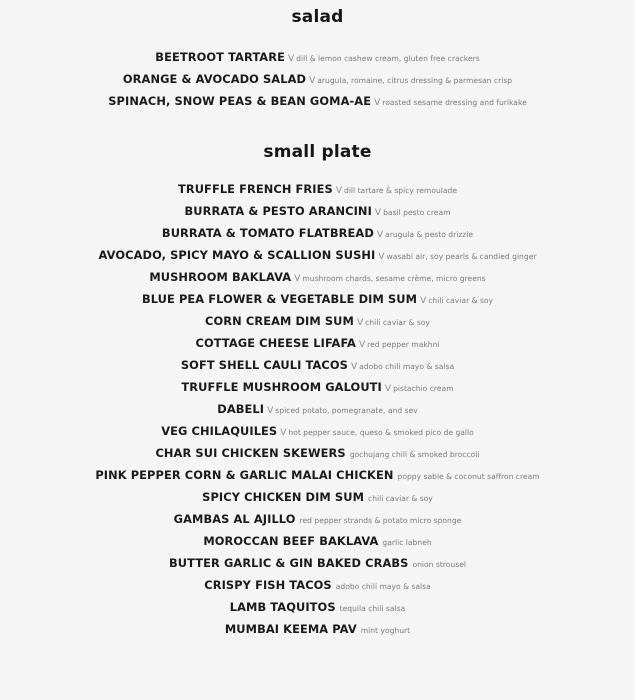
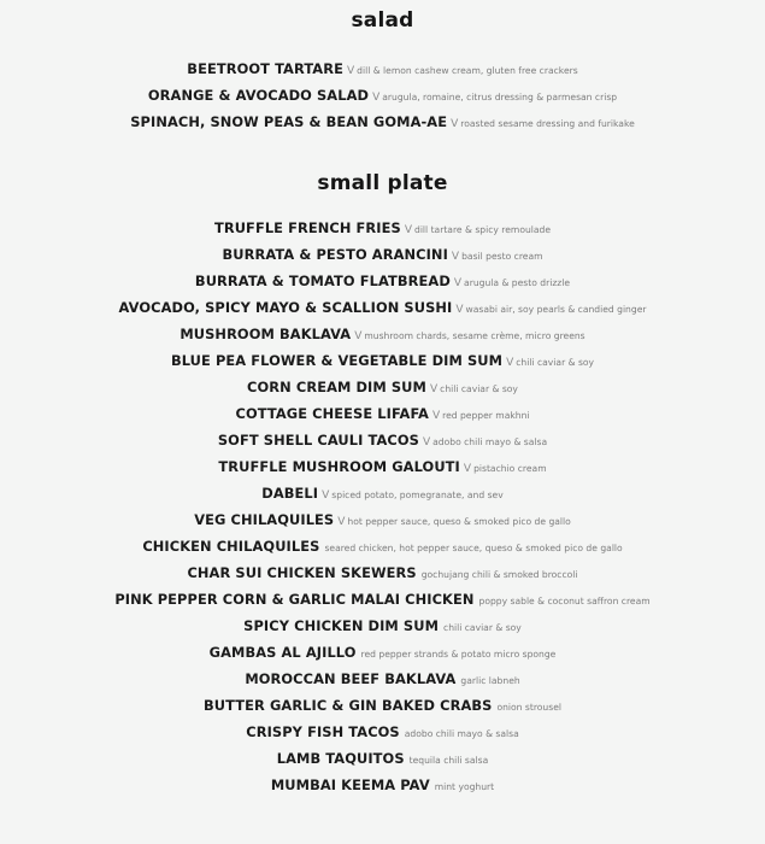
  salad
  BEETROOT TARTARE V dill & lemon cashew cream, gluten free crackers
  ORANGE & AVOCADO SALAD V arugula, romaine, citrus dressing & parmesan crisp
  SPINACH, SNOW PEAS & BEAN GOMA-AE V roasted sesame dressing and furikake
  small plate
  TRUFFLE FRENCH FRIES V dill tartare & spicy remoulade
  BURRATA & PESTO ARANCINI V basil pesto cream
  BURRATA & TOMATO FLATBREAD V arugula & pesto drizzle
  AVOCADO, SPICY MAYO & SCALLION SUSHI V wasabi air, soy pearls & candied ginger
  MUSHROOM BAKLAVA V mushroom chards, sesame crème, micro greens
  BLUE PEA FLOWER & VEGETABLE DIM SUM V chili caviar & soy
  CORN CREAM DIM SUM V chili caviar & soy
  COTTAGE CHEESE LIFAFA V red pepper makhni
  SOFT SHELL CAULI TACOS V adobo chili mayo & salsa
  TRUFFLE MUSHROOM GALOUTI V pistachio cream
  DABELI V spiced potato, pomegranate, and sev
  VEG CHILAQUILES V hot pepper sauce, queso & smoked pico de gallo
+ CHICKEN CHILAQUILES seared chicken, hot pepper sauce, queso & smoked pico de gallo
  CHAR SUI CHICKEN SKEWERS gochujang chili & smoked broccoli
  PINK PEPPER CORN & GARLIC MALAI CHICKEN poppy sable & coconut saffron cream
  SPICY CHICKEN DIM SUM chili caviar & soy
  GAMBAS AL AJILLO red pepper strands & potato micro sponge
  MOROCCAN BEEF BAKLAVA garlic labneh
  BUTTER GARLIC & GIN BAKED CRABS onion strousel
  CRISPY FISH TACOS adobo chili mayo & salsa
  LAMB TAQUITOS tequila chili salsa
  MUMBAI KEEMA PAV mint yoghurt
